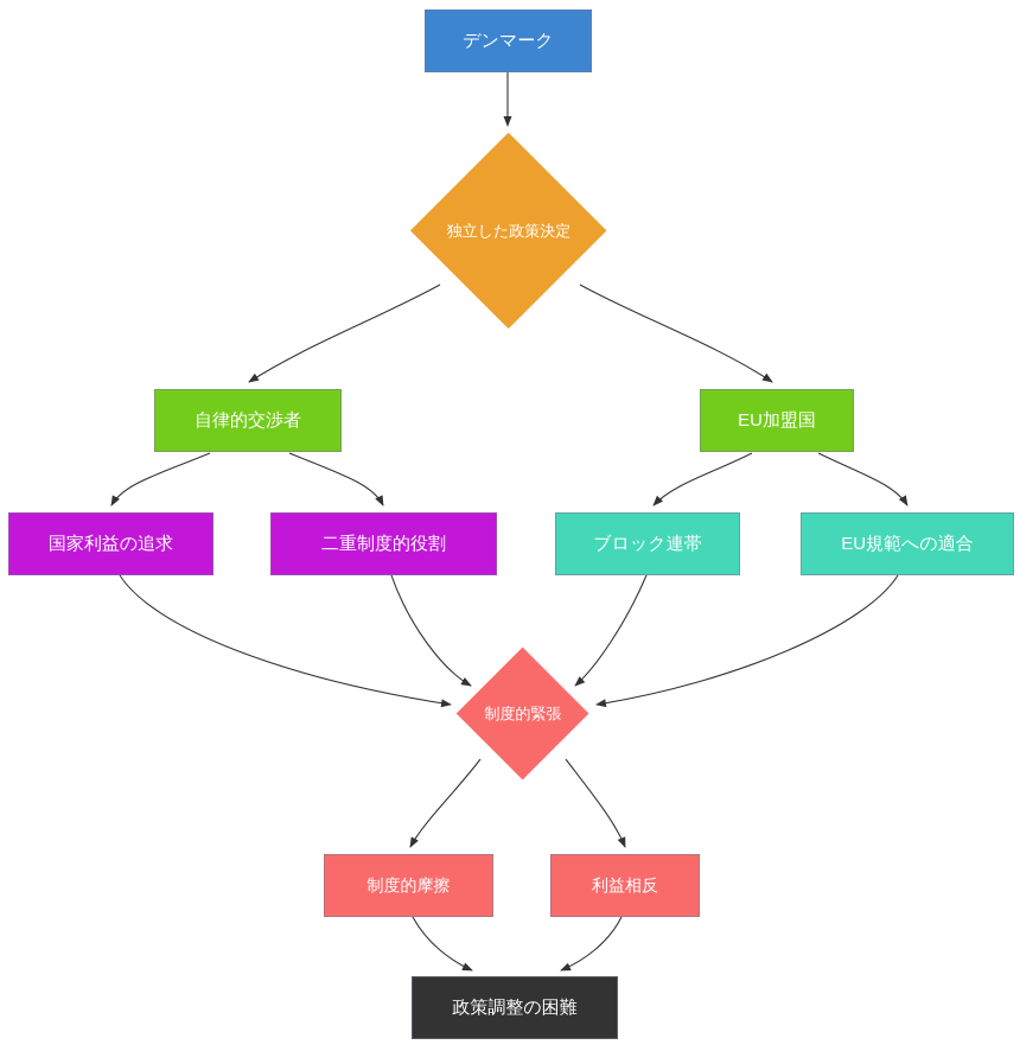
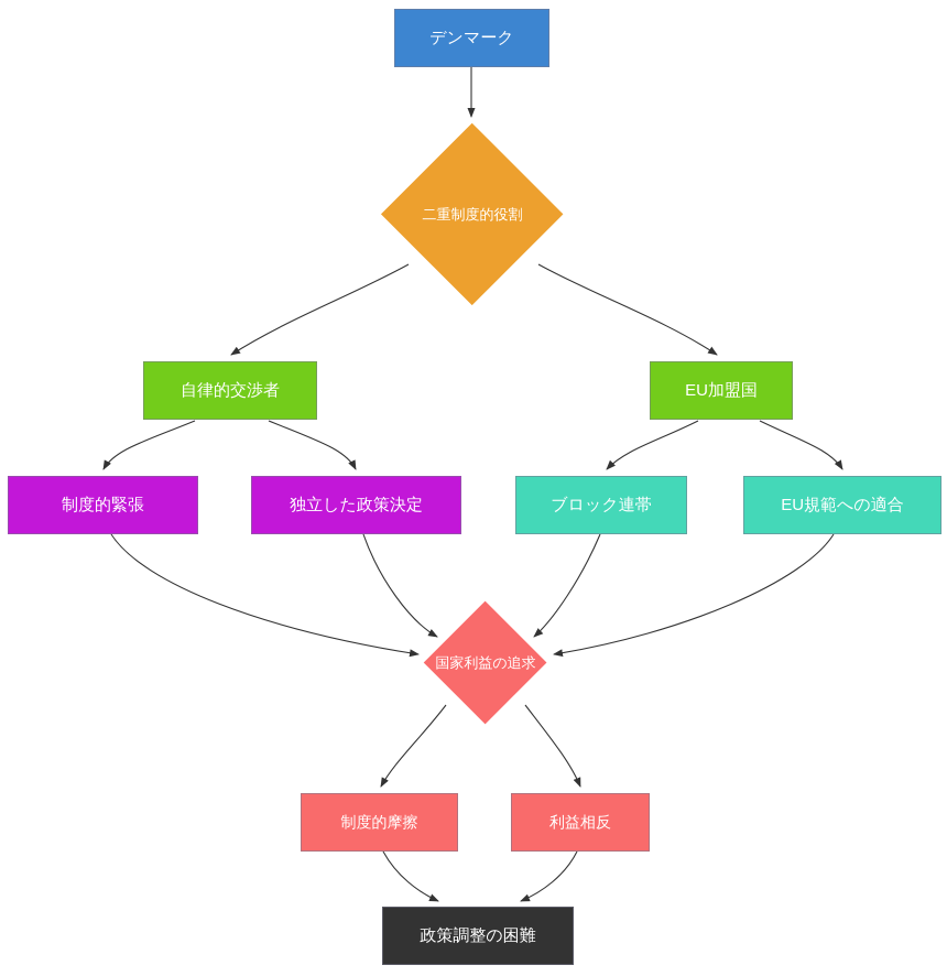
  デンマーク
- 独立した政策決定
+ 二重制度的役割
  自律的交渉者
  EU加盟国
- 国家利益の追求
+ 制度的緊張
- 二重制度的役割
+ 独立した政策決定
  ブロック連帯
  EU規範への適合
- 制度的緊張
+ 国家利益の追求
  制度的摩擦
  利益相反
  政策調整の困難
